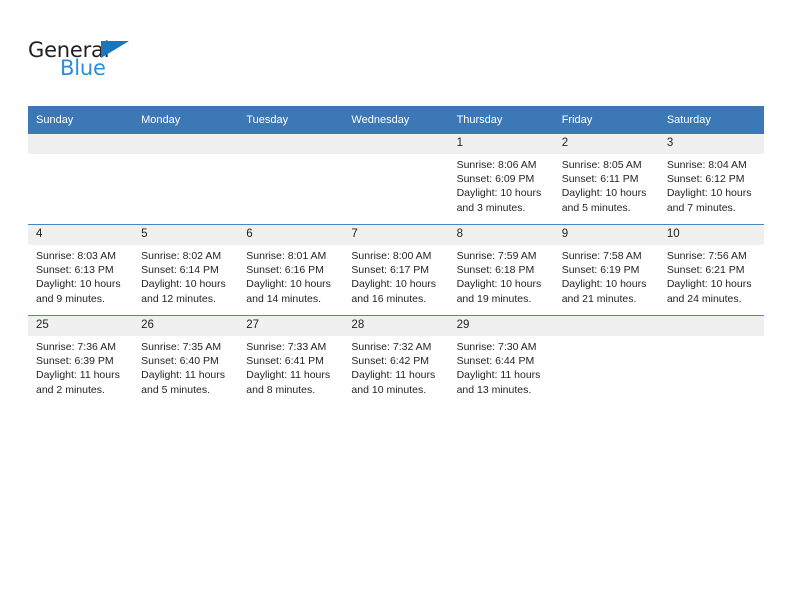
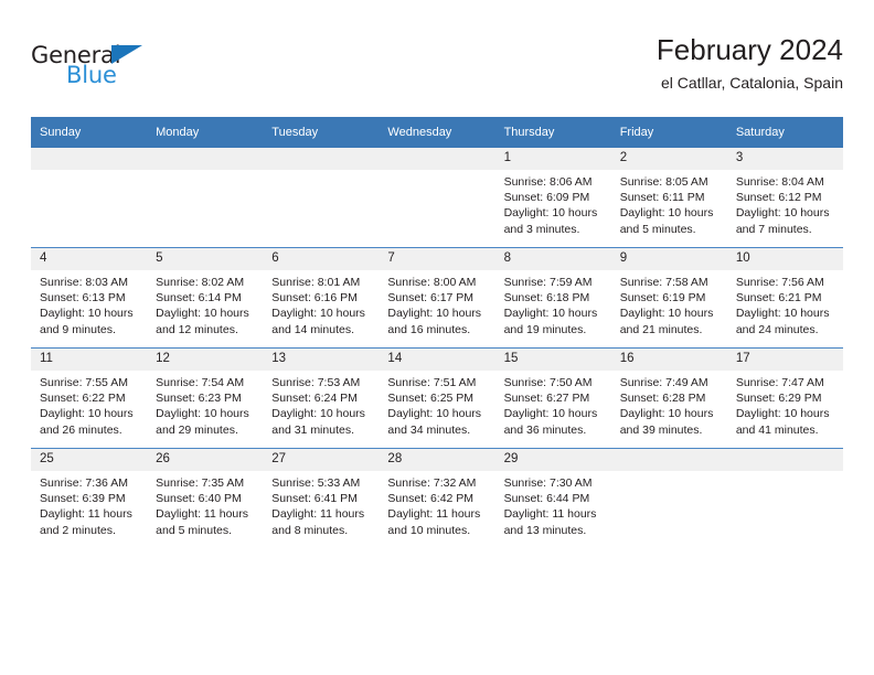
  General
  Blue
+ February 2024
+ el Catllar, Catalonia, Spain
  Sunday	Monday	Tuesday	Wednesday	Thursday	Friday	Saturday
  				1Sunrise: 8:06 AMSunset: 6:09 PMDaylight: 10 hours and 3 minutes.	2Sunrise: 8:05 AMSunset: 6:11 PMDaylight: 10 hours and 5 minutes.	3Sunrise: 8:04 AMSunset: 6:12 PMDaylight: 10 hours and 7 minutes.
  4Sunrise: 8:03 AMSunset: 6:13 PMDaylight: 10 hours and 9 minutes.	5Sunrise: 8:02 AMSunset: 6:14 PMDaylight: 10 hours and 12 minutes.	6Sunrise: 8:01 AMSunset: 6:16 PMDaylight: 10 hours and 14 minutes.	7Sunrise: 8:00 AMSunset: 6:17 PMDaylight: 10 hours and 16 minutes.	8Sunrise: 7:59 AMSunset: 6:18 PMDaylight: 10 hours and 19 minutes.	9Sunrise: 7:58 AMSunset: 6:19 PMDaylight: 10 hours and 21 minutes.	10Sunrise: 7:56 AMSunset: 6:21 PMDaylight: 10 hours and 24 minutes.
+ 11Sunrise: 7:55 AMSunset: 6:22 PMDaylight: 10 hours and 26 minutes.	12Sunrise: 7:54 AMSunset: 6:23 PMDaylight: 10 hours and 29 minutes.	13Sunrise: 7:53 AMSunset: 6:24 PMDaylight: 10 hours and 31 minutes.	14Sunrise: 7:51 AMSunset: 6:25 PMDaylight: 10 hours and 34 minutes.	15Sunrise: 7:50 AMSunset: 6:27 PMDaylight: 10 hours and 36 minutes.	16Sunrise: 7:49 AMSunset: 6:28 PMDaylight: 10 hours and 39 minutes.	17Sunrise: 7:47 AMSunset: 6:29 PMDaylight: 10 hours and 41 minutes.
- 25Sunrise: 7:36 AMSunset: 6:39 PMDaylight: 11 hours and 2 minutes.	26Sunrise: 7:35 AMSunset: 6:40 PMDaylight: 11 hours and 5 minutes.	27Sunrise: 7:33 AMSunset: 6:41 PMDaylight: 11 hours and 8 minutes.	28Sunrise: 7:32 AMSunset: 6:42 PMDaylight: 11 hours and 10 minutes.	29Sunrise: 7:30 AMSunset: 6:44 PMDaylight: 11 hours and 13 minutes.
+ 25Sunrise: 7:36 AMSunset: 6:39 PMDaylight: 11 hours and 2 minutes.	26Sunrise: 7:35 AMSunset: 6:40 PMDaylight: 11 hours and 5 minutes.	27Sunrise: 5:33 AMSunset: 6:41 PMDaylight: 11 hours and 8 minutes.	28Sunrise: 7:32 AMSunset: 6:42 PMDaylight: 11 hours and 10 minutes.	29Sunrise: 7:30 AMSunset: 6:44 PMDaylight: 11 hours and 13 minutes.
